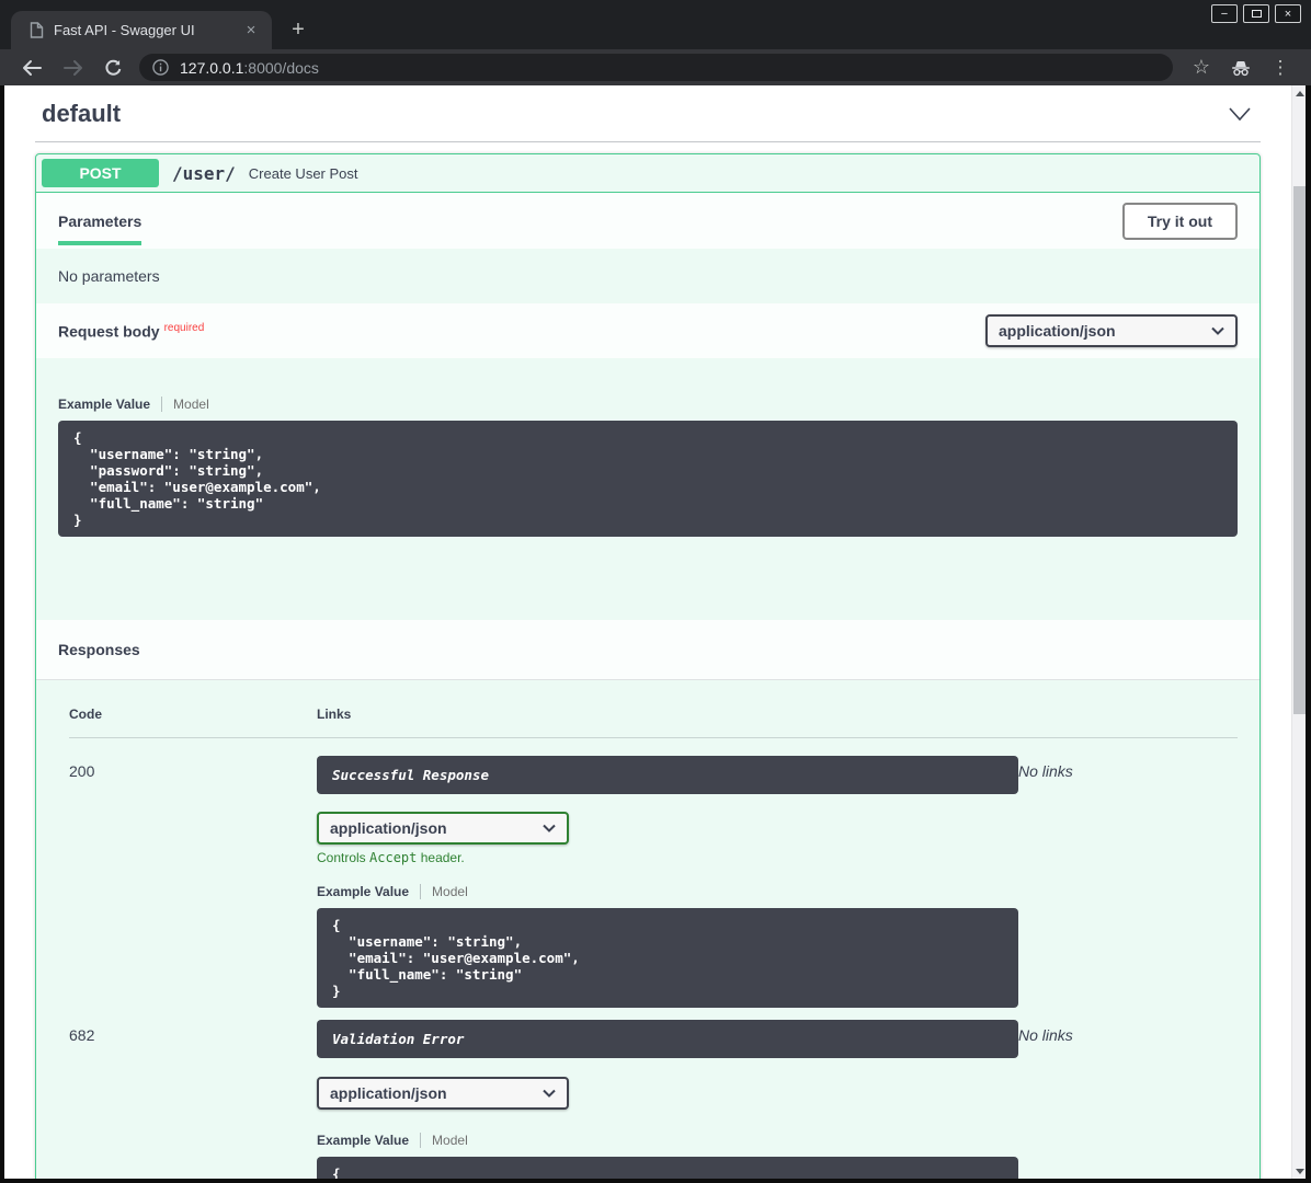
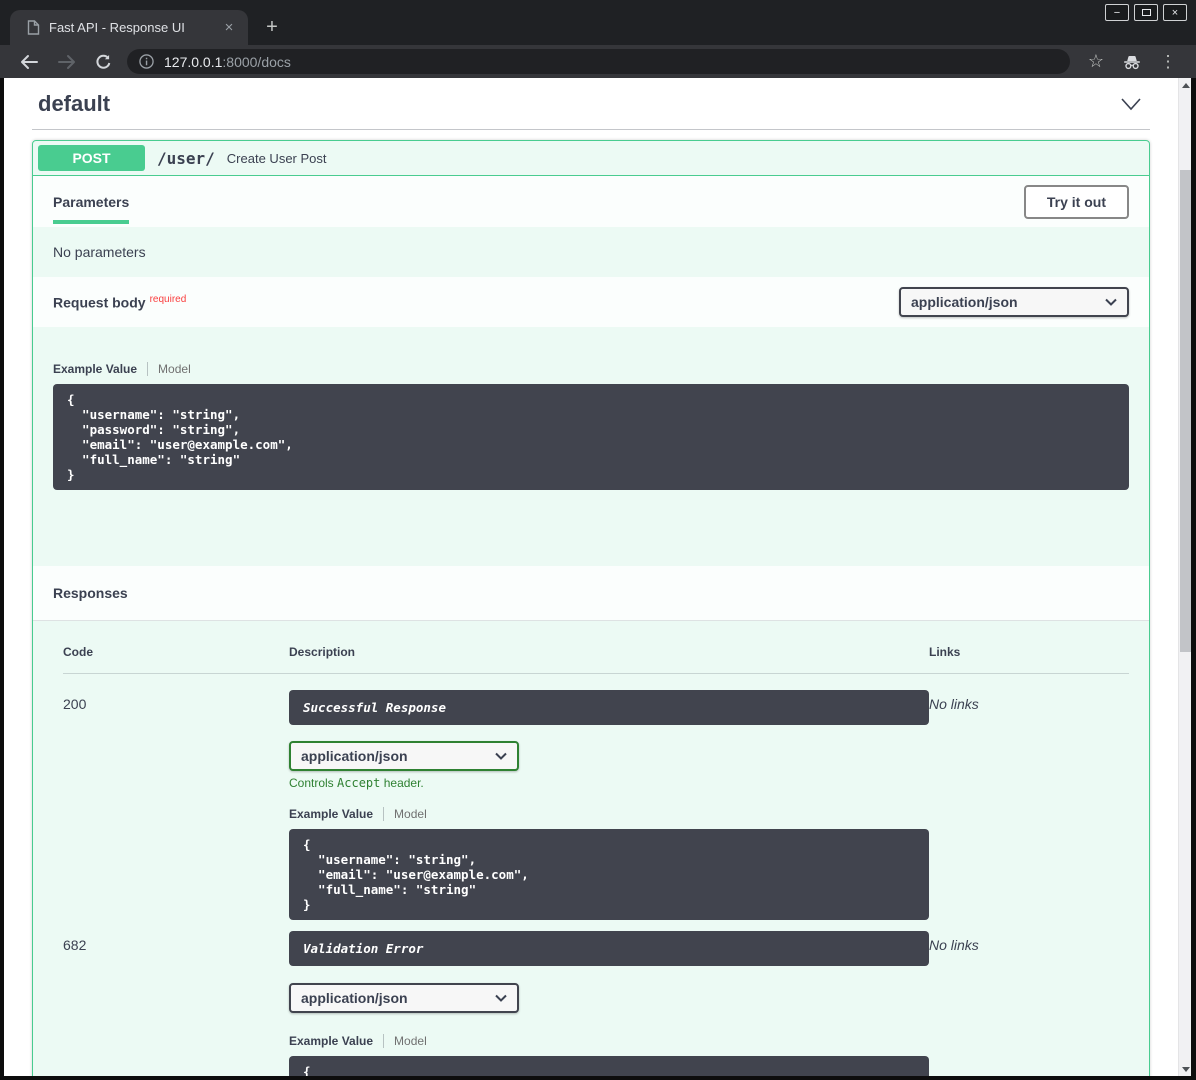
- Fast API - Swagger UI
+ Fast API - Response UI
  ×
  +
  −
  ×
  127.0.0.1:8000/docs
  ☆
  ⋮
  default
  POST
  /user/
  Create User Post
  Parameters
  Try it out
  No parameters
  Request body required
  application/json
  Example Value
  Model
  {
  "username": "string",
  "password": "string",
  "email": "user@example.com",
  "full_name": "string"
  }
  Responses
  Code
+ Description
  Links
  200
  Successful Response
  application/json
  Controls Accept header.
  Example Value
  Model
  {
  "username": "string",
  "email": "user@example.com",
  "full_name": "string"
  }
  No links
  682
  Validation Error
  application/json
  Example Value
  Model
  {
  No links
